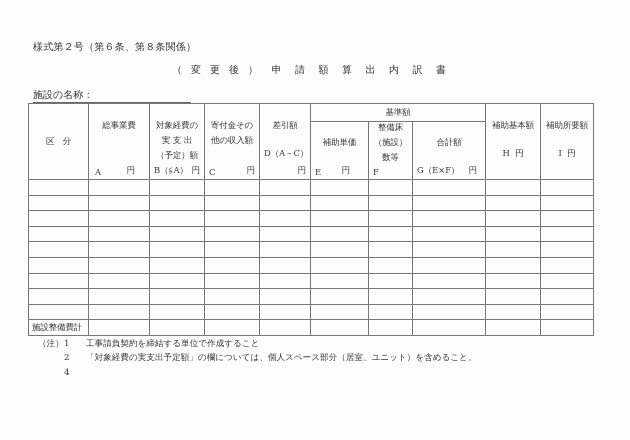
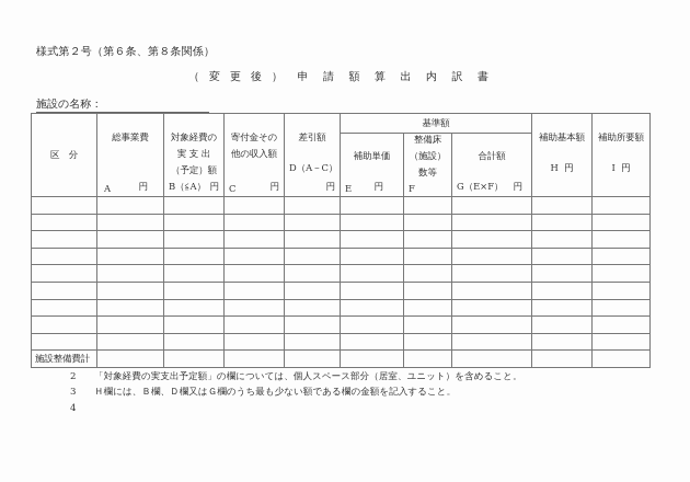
  様式第２号（第６条、第８条関係）
  （ 変 更 後 ） 申 請 額 算 出 内 訳 書
  施設の名称：
  区 分	総事業費 A 円	対象経費の 実 支 出 （予定）額 B（≦A） 円	寄付金その 他の収入額 C 円	差引額 D（A－C） 円	基準額	補助基本額 H 円	補助所要額 I 円
  補助単価 E 円	整備床 （施設） 数等 F	合計額 G（E×F） 円
  施設整備費計
- （注）
- 1
- 工事請負契約を締結する単位で作成すること
  2
  「対象経費の実支出予定額」の欄については、個人スペース部分（居室、ユニット）を含めること。
+ 3
+ Ｈ欄には、Ｂ欄、Ｄ欄又はＧ欄のうち最も少ない額である欄の金額を記入すること。
  4
